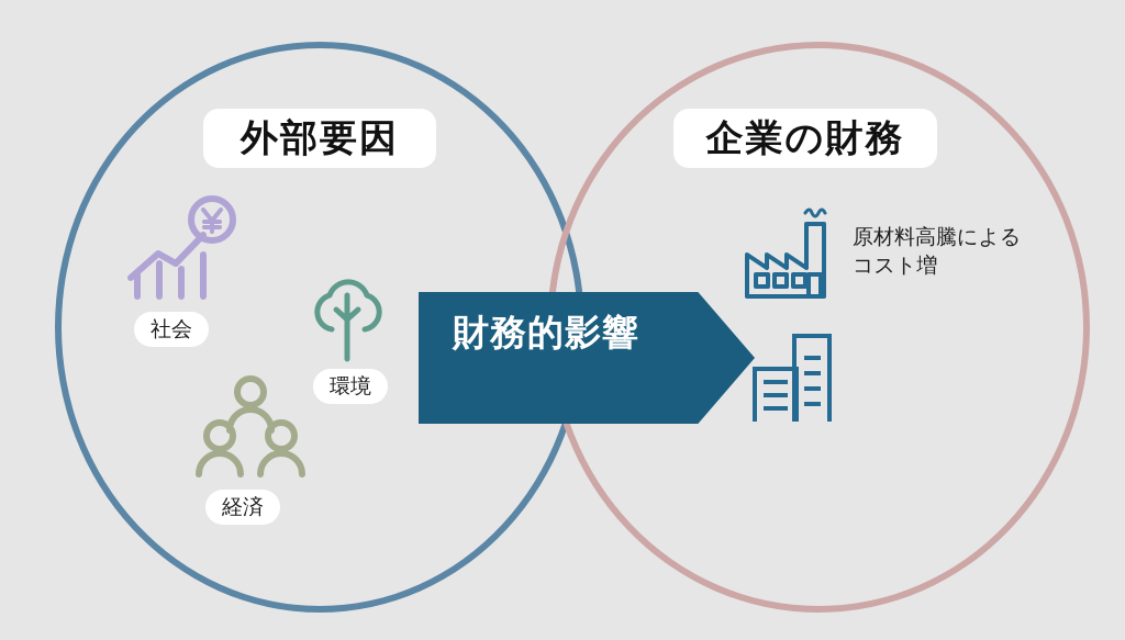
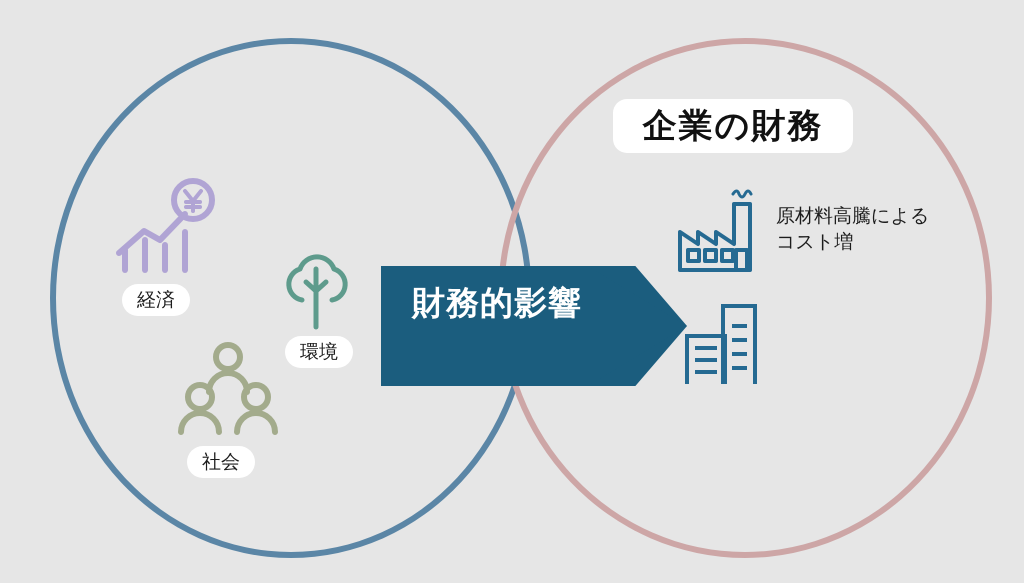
  財務的影響
- 外部要因
  企業の財務
- 社会
+ 経済
  環境
- 経済
+ 社会
  原材料高騰による
  コスト増
